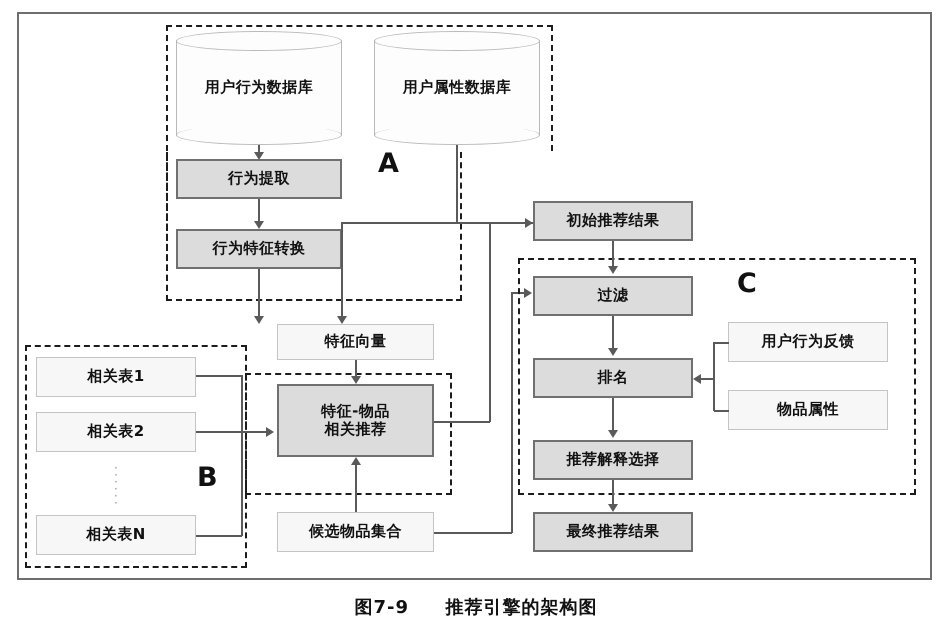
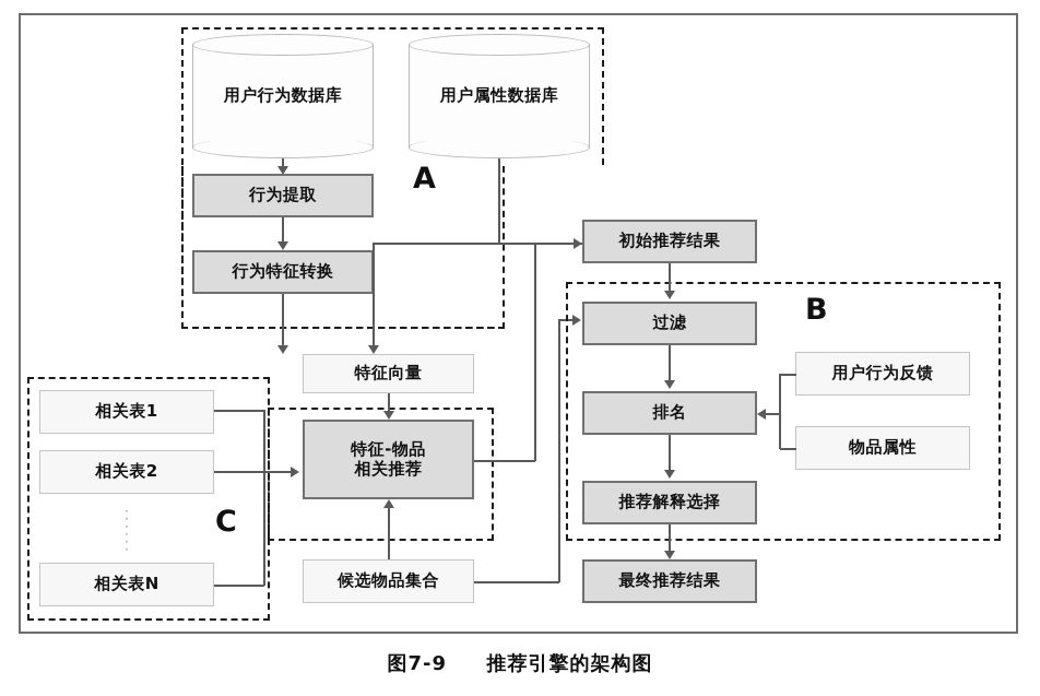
  A
  用户行为数据库
  用户属性数据库
  行为提取
  行为特征转换
  特征向量
  特征-物品
  相关推荐
- B
+ C
  相关表1
  相关表2
  相关表N
  ·
  ·
  ·
  ·
  ·
  ·
  候选物品集合
  初始推荐结果
- C
+ B
  过滤
  排名
  推荐解释选择
  用户行为反馈
  物品属性
  最终推荐结果
  图7-9 推荐引擎的架构图
